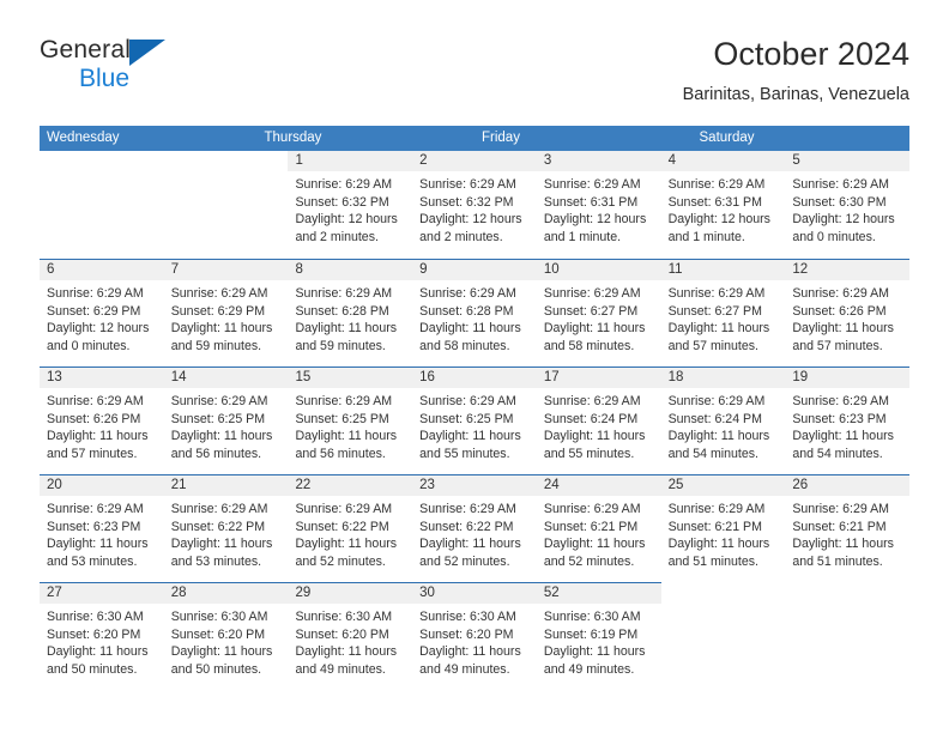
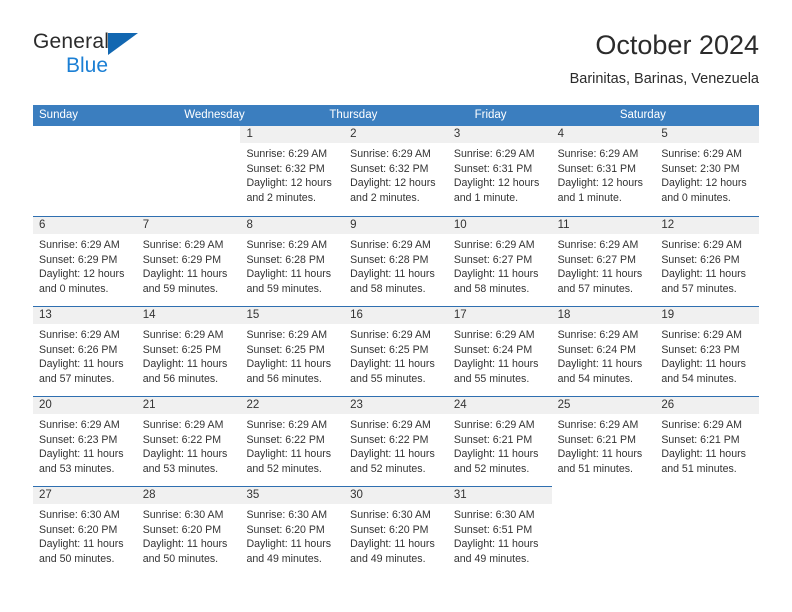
  General
  Blue
  October 2024
  Barinitas, Barinas, Venezuela
+ Sunday
  Wednesday
  Thursday
  Friday
  Saturday
  1
  Sunrise: 6:29 AM
  Sunset: 6:32 PM
  Daylight: 12 hours and 2 minutes.
  2
  Sunrise: 6:29 AM
  Sunset: 6:32 PM
  Daylight: 12 hours and 2 minutes.
  3
  Sunrise: 6:29 AM
  Sunset: 6:31 PM
  Daylight: 12 hours and 1 minute.
  4
  Sunrise: 6:29 AM
  Sunset: 6:31 PM
  Daylight: 12 hours and 1 minute.
  5
  Sunrise: 6:29 AM
- Sunset: 6:30 PM
+ Sunset: 2:30 PM
  Daylight: 12 hours and 0 minutes.
  6
  Sunrise: 6:29 AM
  Sunset: 6:29 PM
  Daylight: 12 hours and 0 minutes.
  7
  Sunrise: 6:29 AM
  Sunset: 6:29 PM
  Daylight: 11 hours and 59 minutes.
  8
  Sunrise: 6:29 AM
  Sunset: 6:28 PM
  Daylight: 11 hours and 59 minutes.
  9
  Sunrise: 6:29 AM
  Sunset: 6:28 PM
  Daylight: 11 hours and 58 minutes.
  10
  Sunrise: 6:29 AM
  Sunset: 6:27 PM
  Daylight: 11 hours and 58 minutes.
  11
  Sunrise: 6:29 AM
  Sunset: 6:27 PM
  Daylight: 11 hours and 57 minutes.
  12
  Sunrise: 6:29 AM
  Sunset: 6:26 PM
  Daylight: 11 hours and 57 minutes.
  13
  Sunrise: 6:29 AM
  Sunset: 6:26 PM
  Daylight: 11 hours and 57 minutes.
  14
  Sunrise: 6:29 AM
  Sunset: 6:25 PM
  Daylight: 11 hours and 56 minutes.
  15
  Sunrise: 6:29 AM
  Sunset: 6:25 PM
  Daylight: 11 hours and 56 minutes.
  16
  Sunrise: 6:29 AM
  Sunset: 6:25 PM
  Daylight: 11 hours and 55 minutes.
  17
  Sunrise: 6:29 AM
  Sunset: 6:24 PM
  Daylight: 11 hours and 55 minutes.
  18
  Sunrise: 6:29 AM
  Sunset: 6:24 PM
  Daylight: 11 hours and 54 minutes.
  19
  Sunrise: 6:29 AM
  Sunset: 6:23 PM
  Daylight: 11 hours and 54 minutes.
  20
  Sunrise: 6:29 AM
  Sunset: 6:23 PM
  Daylight: 11 hours and 53 minutes.
  21
  Sunrise: 6:29 AM
  Sunset: 6:22 PM
  Daylight: 11 hours and 53 minutes.
  22
  Sunrise: 6:29 AM
  Sunset: 6:22 PM
  Daylight: 11 hours and 52 minutes.
  23
  Sunrise: 6:29 AM
  Sunset: 6:22 PM
  Daylight: 11 hours and 52 minutes.
  24
  Sunrise: 6:29 AM
  Sunset: 6:21 PM
  Daylight: 11 hours and 52 minutes.
  25
  Sunrise: 6:29 AM
  Sunset: 6:21 PM
  Daylight: 11 hours and 51 minutes.
  26
  Sunrise: 6:29 AM
  Sunset: 6:21 PM
  Daylight: 11 hours and 51 minutes.
  27
  Sunrise: 6:30 AM
  Sunset: 6:20 PM
  Daylight: 11 hours and 50 minutes.
  28
  Sunrise: 6:30 AM
  Sunset: 6:20 PM
  Daylight: 11 hours and 50 minutes.
- 29
+ 35
  Sunrise: 6:30 AM
  Sunset: 6:20 PM
  Daylight: 11 hours and 49 minutes.
  30
  Sunrise: 6:30 AM
  Sunset: 6:20 PM
  Daylight: 11 hours and 49 minutes.
- 52
+ 31
  Sunrise: 6:30 AM
- Sunset: 6:19 PM
+ Sunset: 6:51 PM
  Daylight: 11 hours and 49 minutes.
